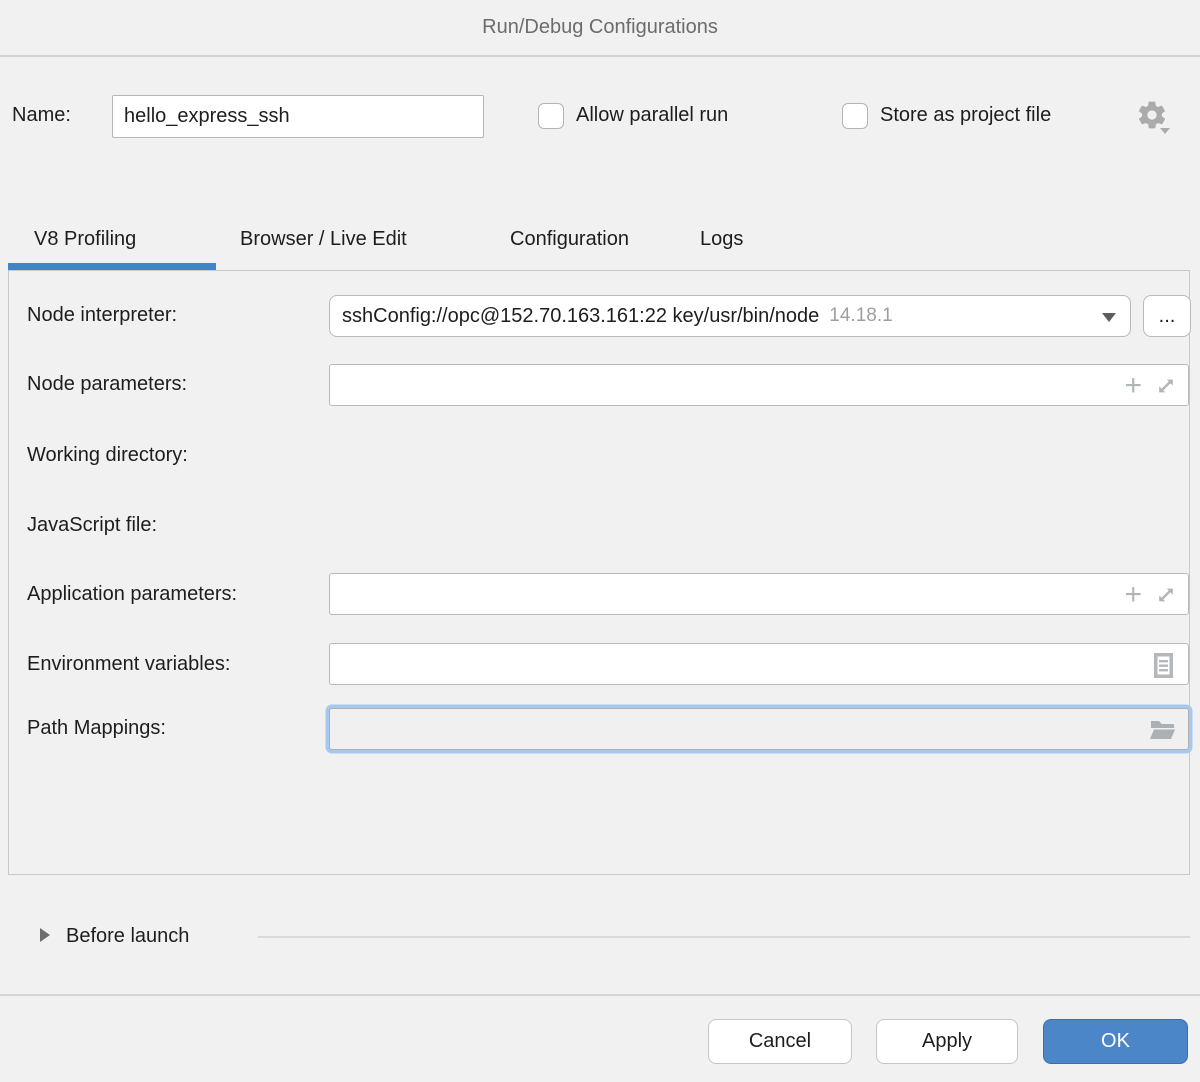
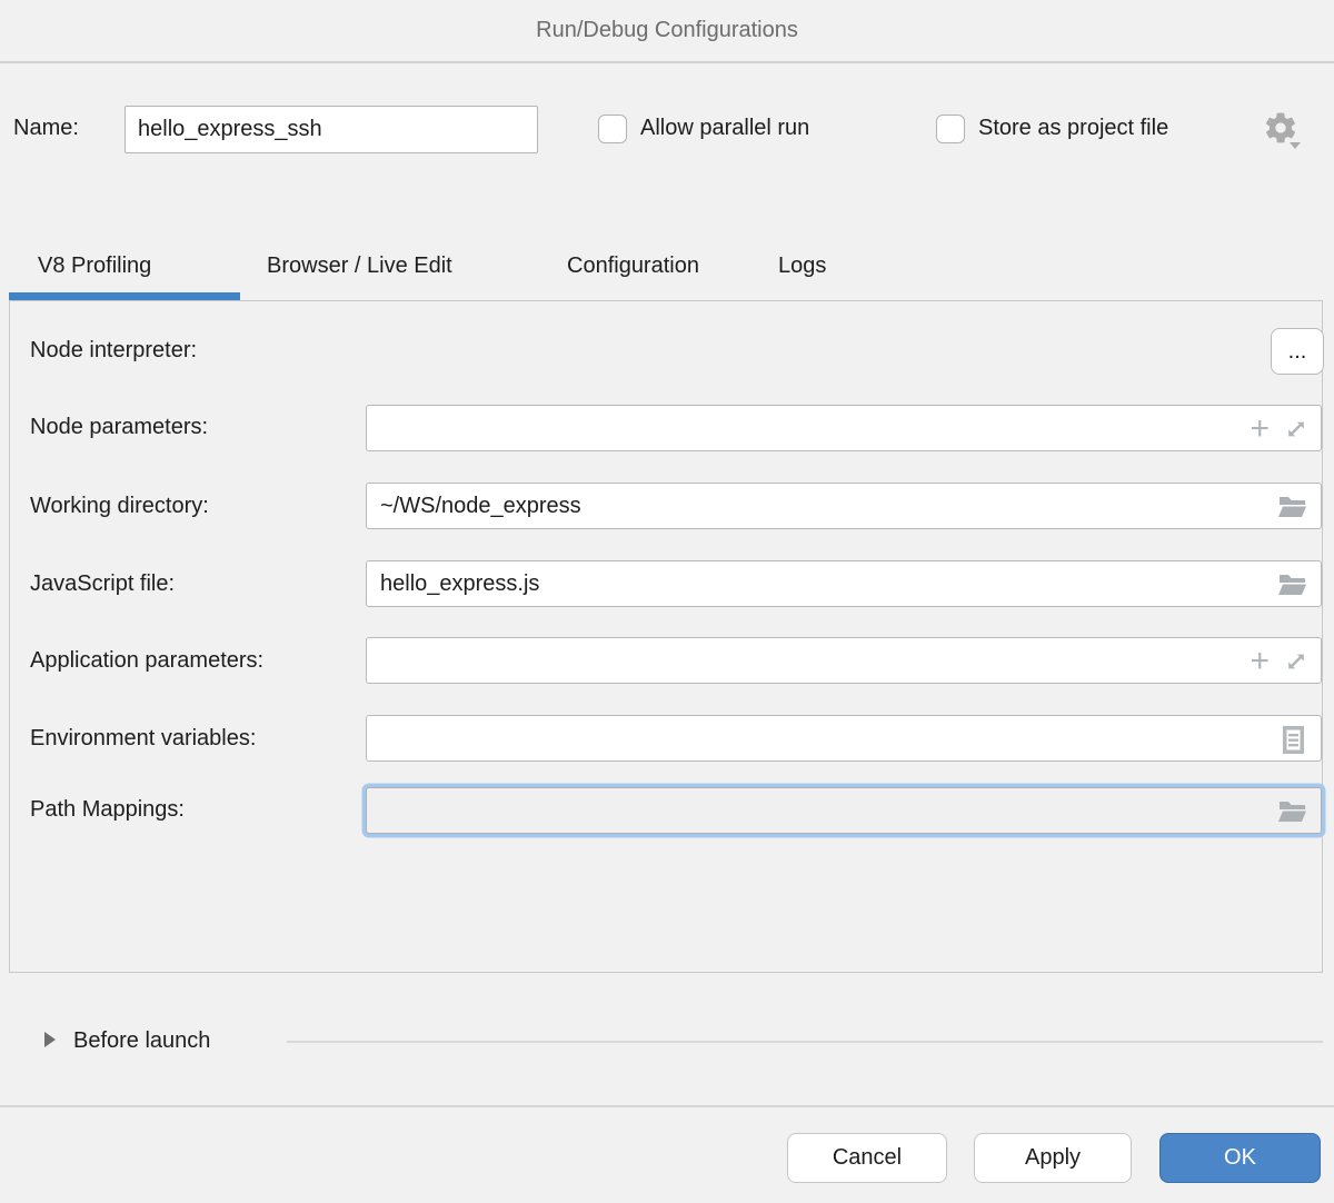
  Run/Debug Configurations
  Name:
  hello_express_ssh
  Allow parallel run
  Store as project file
  V8 Profiling
  Browser / Live Edit
  Configuration
  Logs
  Node interpreter:
- sshConfig://opc@152.70.163.161:22 key/usr/bin/node
- 14.18.1
  ...
  Node parameters:
  +
  Working directory:
+ ~/WS/node_express
  JavaScript file:
+ hello_express.js
  Application parameters:
  +
  Environment variables:
  Path Mappings:
  Before launch
  Cancel
  Apply
  OK
